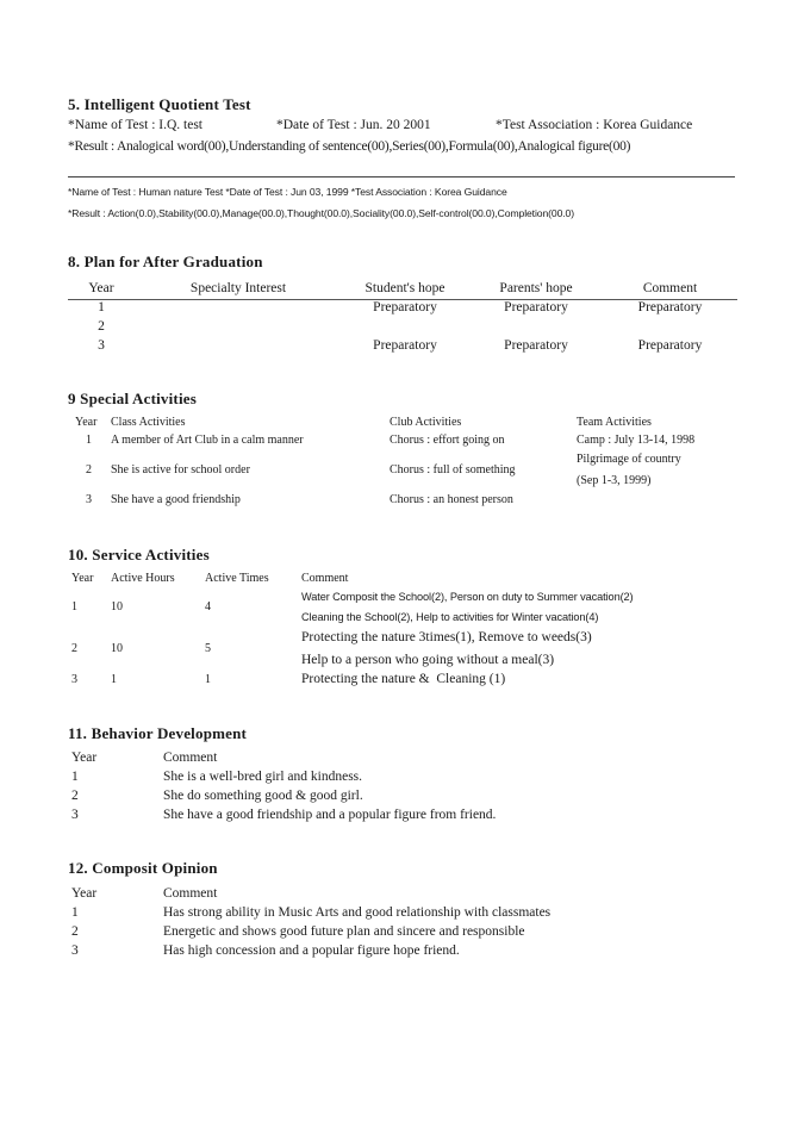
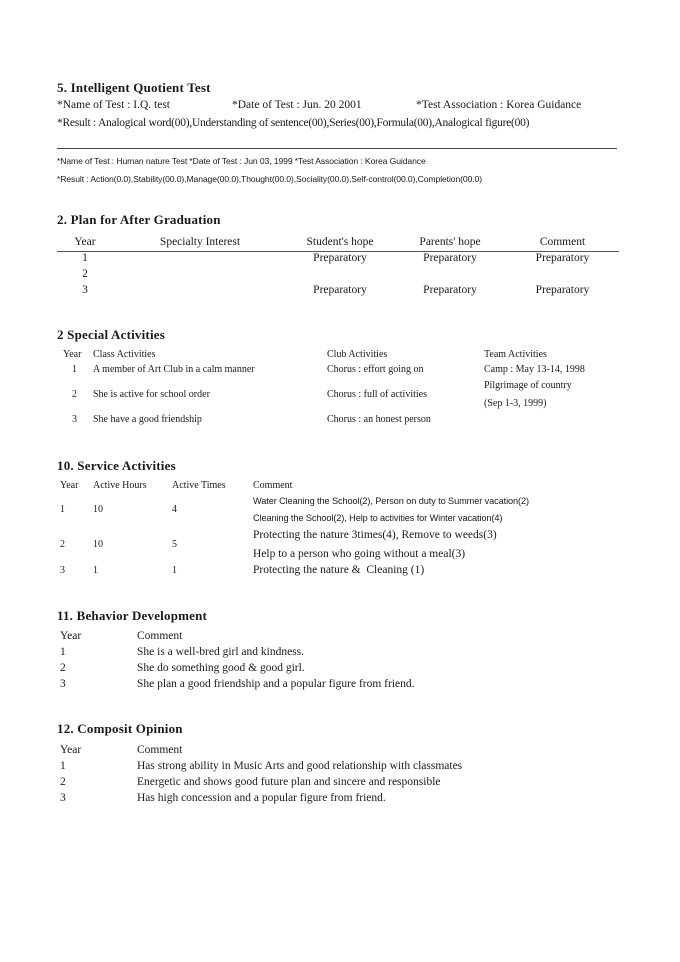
  5. Intelligent Quotient Test
  *Name of Test : I.Q. test
  *Date of Test : Jun. 20 2001
  *Test Association : Korea Guidance
  *Result : Analogical word(00),Understanding of sentence(00),Series(00),Formula(00),Analogical figure(00)
  *Name of Test : Human nature Test *Date of Test : Jun 03, 1999 *Test Association : Korea Guidance
  *Result : Action(0.0),Stability(00.0),Manage(00.0),Thought(00.0),Sociality(00.0),Self-control(00.0),Completion(00.0)
- 8. Plan for After Graduation
+ 2. Plan for After Graduation
  Year
  Specialty Interest
  Student's hope
  Parents' hope
  Comment
  1
  Preparatory
  Preparatory
  Preparatory
  2
  3
  Preparatory
  Preparatory
  Preparatory
- 9 Special Activities
+ 2 Special Activities
  Year
  Class Activities
  Club Activities
  Team Activities
  1
  A member of Art Club in a calm manner
  Chorus : effort going on
- Camp : July 13-14, 1998
+ Camp : May 13-14, 1998
  2
  She is active for school order
- Chorus : full of something
+ Chorus : full of activities
  Pilgrimage of country
  (Sep 1-3, 1999)
  3
  She have a good friendship
  Chorus : an honest person
  10. Service Activities
  Year
  Active Hours
  Active Times
  Comment
  1
  10
  4
- Water Composit the School(2), Person on duty to Summer vacation(2)
+ Water Cleaning the School(2), Person on duty to Summer vacation(2)
  Cleaning the School(2), Help to activities for Winter vacation(4)
  2
  10
  5
- Protecting the nature 3times(1), Remove to weeds(3)
+ Protecting the nature 3times(4), Remove to weeds(3)
  Help to a person who going without a meal(3)
  3
  1
  1
  Protecting the nature & Cleaning (1)
  11. Behavior Development
  Year
  Comment
  1
  She is a well-bred girl and kindness.
  2
  She do something good & good girl.
  3
- She have a good friendship and a popular figure from friend.
+ She plan a good friendship and a popular figure from friend.
  12. Composit Opinion
  Year
  Comment
  1
  Has strong ability in Music Arts and good relationship with classmates
  2
  Energetic and shows good future plan and sincere and responsible
  3
- Has high concession and a popular figure hope friend.
+ Has high concession and a popular figure from friend.
